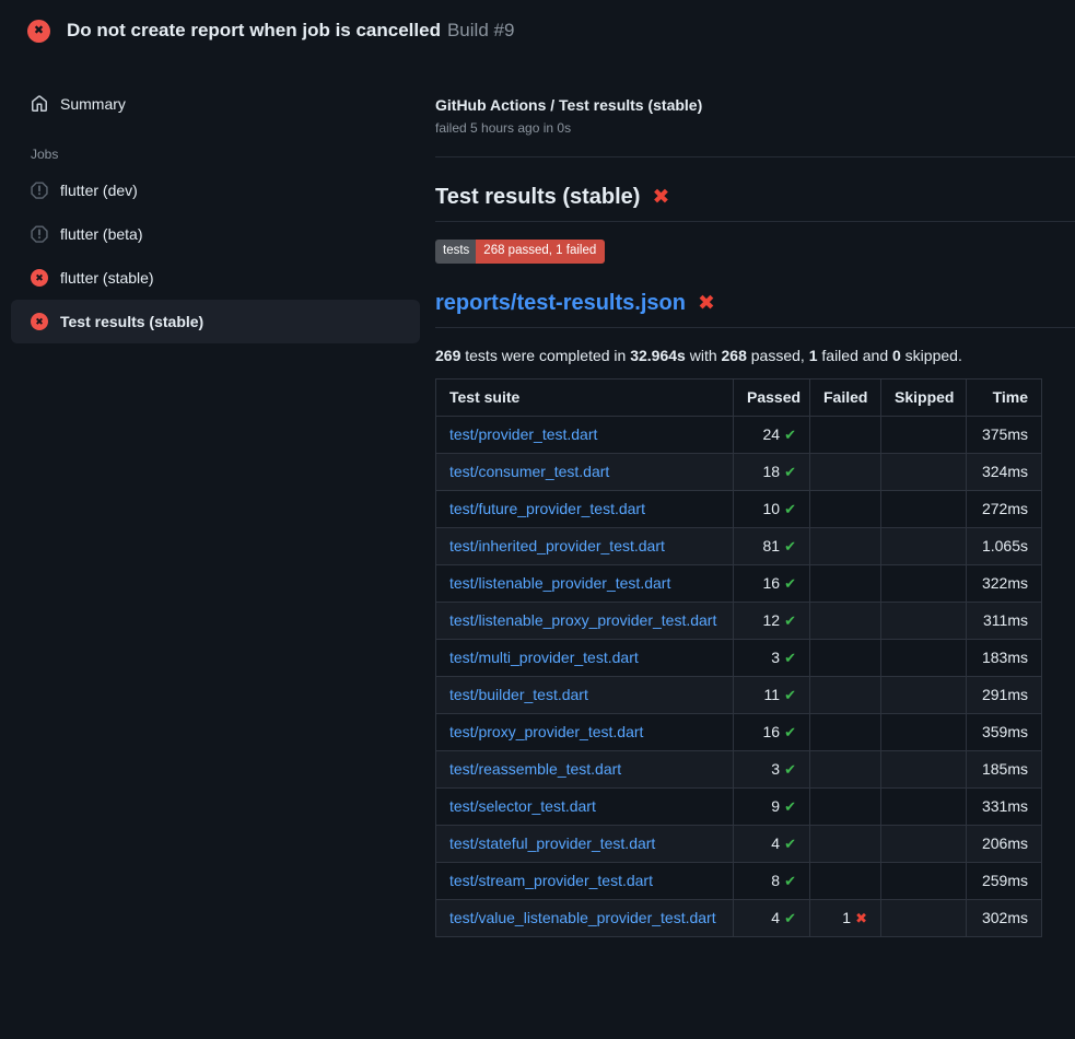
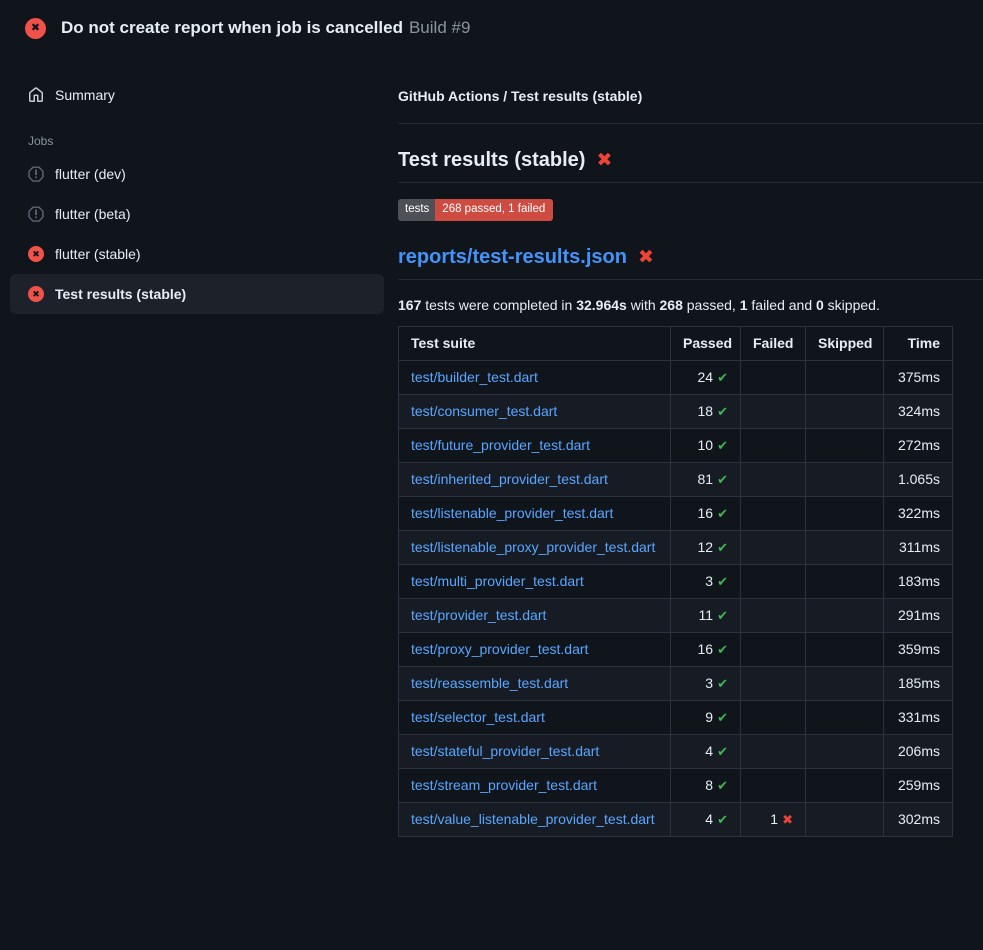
  ✖
  Do not create report when job is cancelled Build #9
  Summary
  Jobs
  flutter (dev)
  flutter (beta)
  ✖
  flutter (stable)
  ✖
  Test results (stable)
  GitHub Actions / Test results (stable)
- failed 5 hours ago in 0s
  Test results (stable)
  ✖
  tests
  268 passed, 1 failed
  reports/test-results.json
  ✖
- 269 tests were completed in 32.964s with 268 passed, 1 failed and 0 skipped.
+ 167 tests were completed in 32.964s with 268 passed, 1 failed and 0 skipped.
  Test suite	Passed	Failed	Skipped	Time
- test/provider_test.dart	24 ✔			375ms
+ test/builder_test.dart	24 ✔			375ms
  test/consumer_test.dart	18 ✔			324ms
  test/future_provider_test.dart	10 ✔			272ms
  test/inherited_provider_test.dart	81 ✔			1.065s
  test/listenable_provider_test.dart	16 ✔			322ms
  test/listenable_proxy_provider_test.dart	12 ✔			311ms
  test/multi_provider_test.dart	3 ✔			183ms
- test/builder_test.dart	11 ✔			291ms
+ test/provider_test.dart	11 ✔			291ms
  test/proxy_provider_test.dart	16 ✔			359ms
  test/reassemble_test.dart	3 ✔			185ms
  test/selector_test.dart	9 ✔			331ms
  test/stateful_provider_test.dart	4 ✔			206ms
  test/stream_provider_test.dart	8 ✔			259ms
  test/value_listenable_provider_test.dart	4 ✔	1 ✖		302ms
